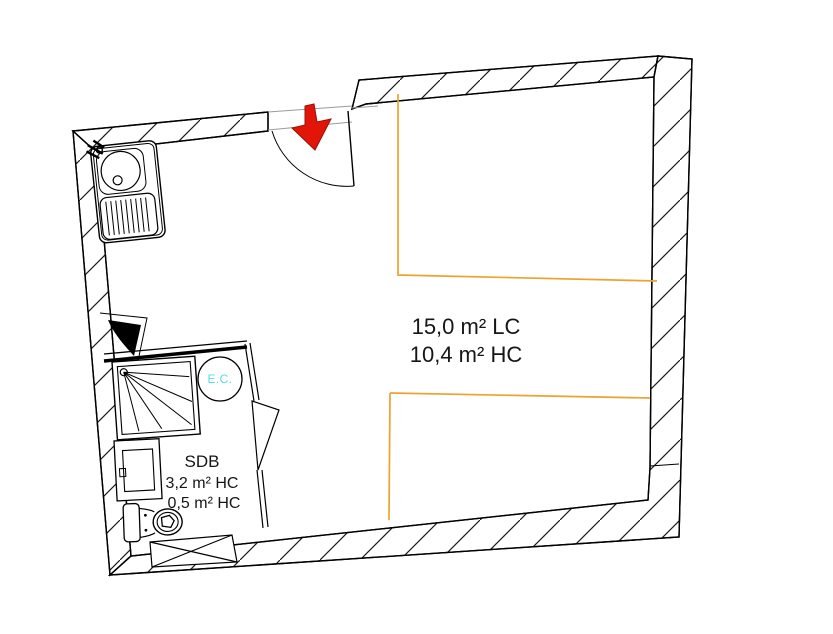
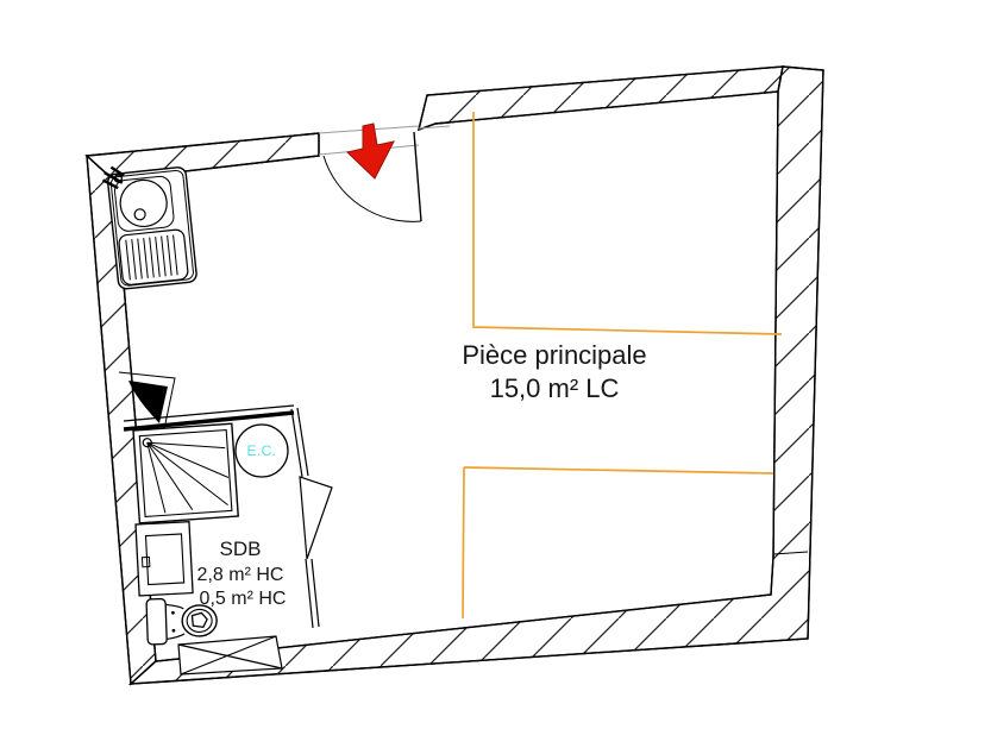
  E.C.
+ Pièce principale
  15,0 m² LC
- 10,4 m² HC
  SDB
- 3,2 m² HC
+ 2,8 m² HC
  0,5 m² HC
